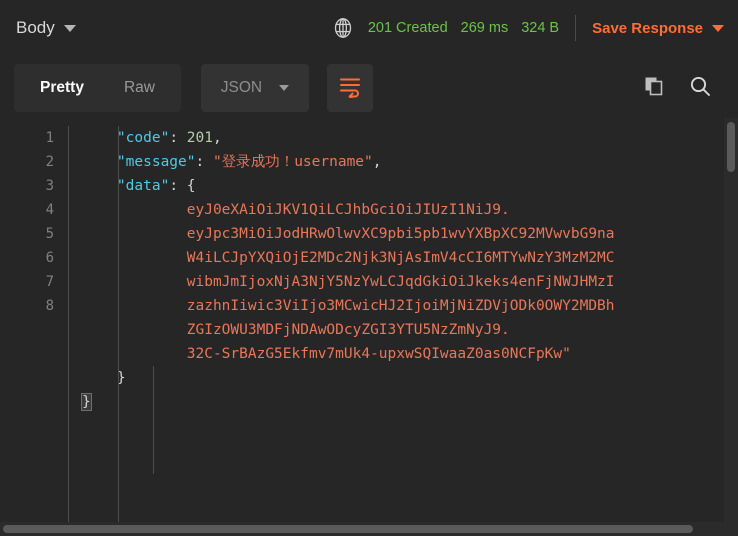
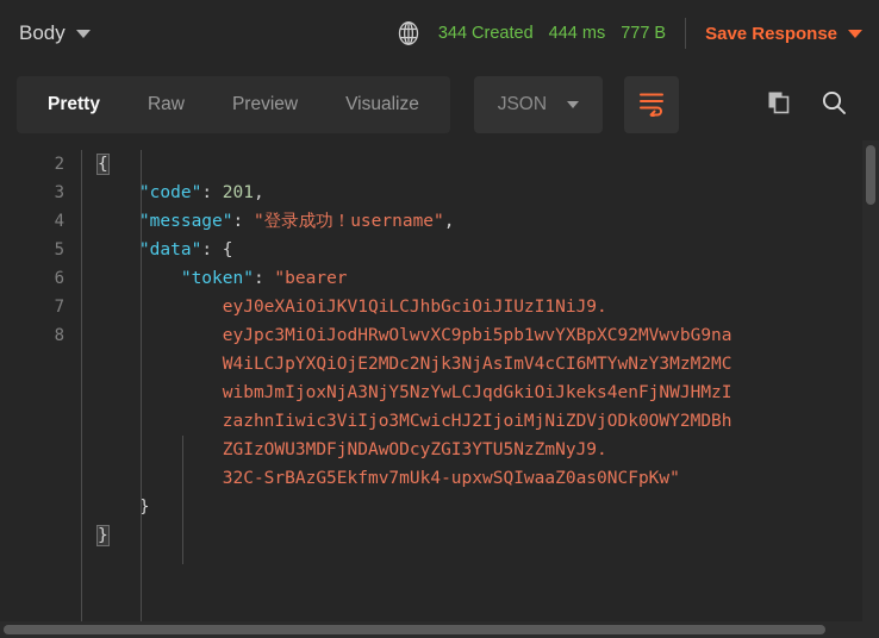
  Body
- 201 Created
+ 344 Created
- 269 ms
+ 444 ms
- 324 B
+ 777 B
  Save Response
  Pretty
  Raw
+ Preview
+ Visualize
  JSON
- 1
  2
  3
  4
  5
  6
  7
  8
+ {
  "code": 201,
  "message": "登录成功！username",
  "data": {
+ "token": "bearer
  eyJ0eXAiOiJKV1QiLCJhbGciOiJIUzI1NiJ9.
  eyJpc3MiOiJodHRwOlwvXC9pbi5pb1wvYXBpXC92MVwvbG9na
  W4iLCJpYXQiOjE2MDc2Njk3NjAsImV4cCI6MTYwNzY3MzM2MC
  wibmJmIjoxNjA3NjY5NzYwLCJqdGkiOiJkeks4enFjNWJHMzI
  zazhnIiwic3ViIjo3MCwicHJ2IjoiMjNiZDVjODk0OWY2MDBh
  ZGIzOWU3MDFjNDAwODcyZGI3YTU5NzZmNyJ9.
  32C-SrBAzG5Ekfmv7mUk4-upxwSQIwaaZ0as0NCFpKw"
  }
  }
